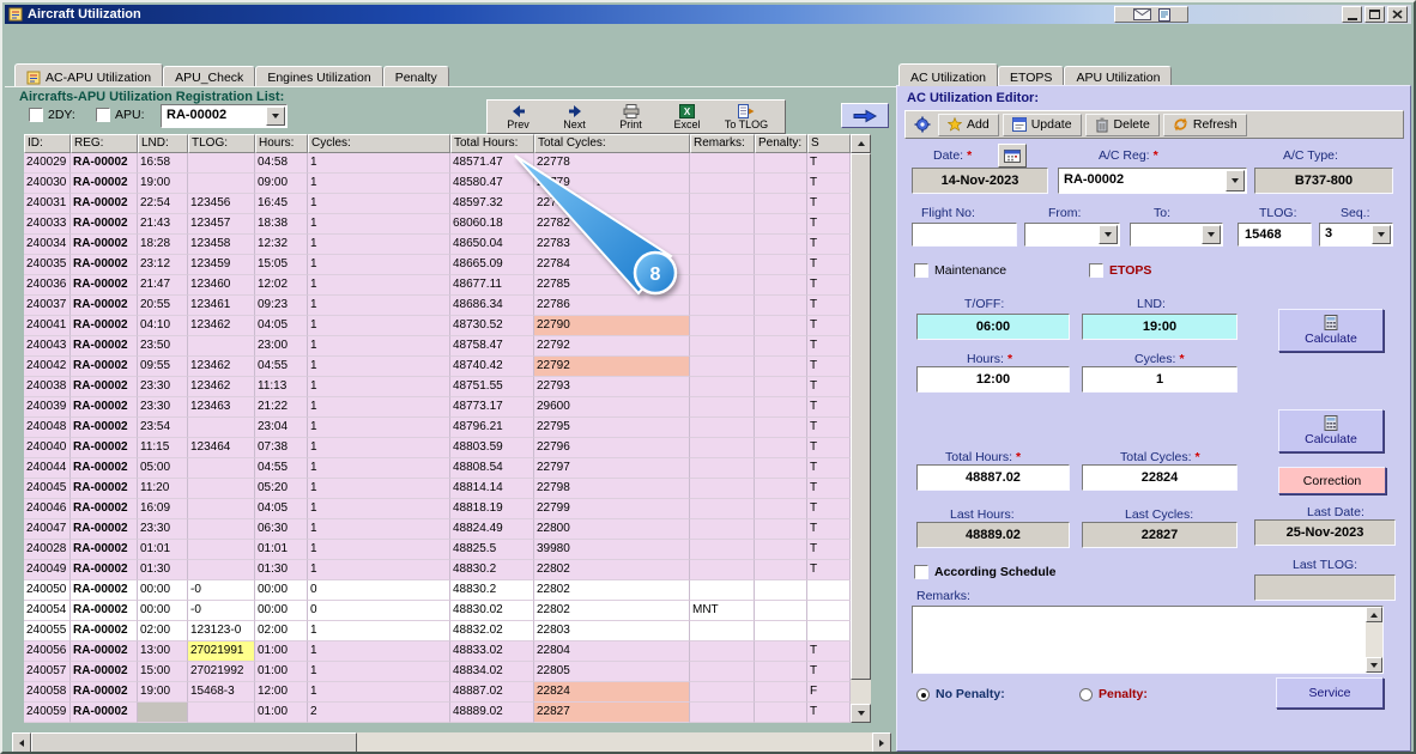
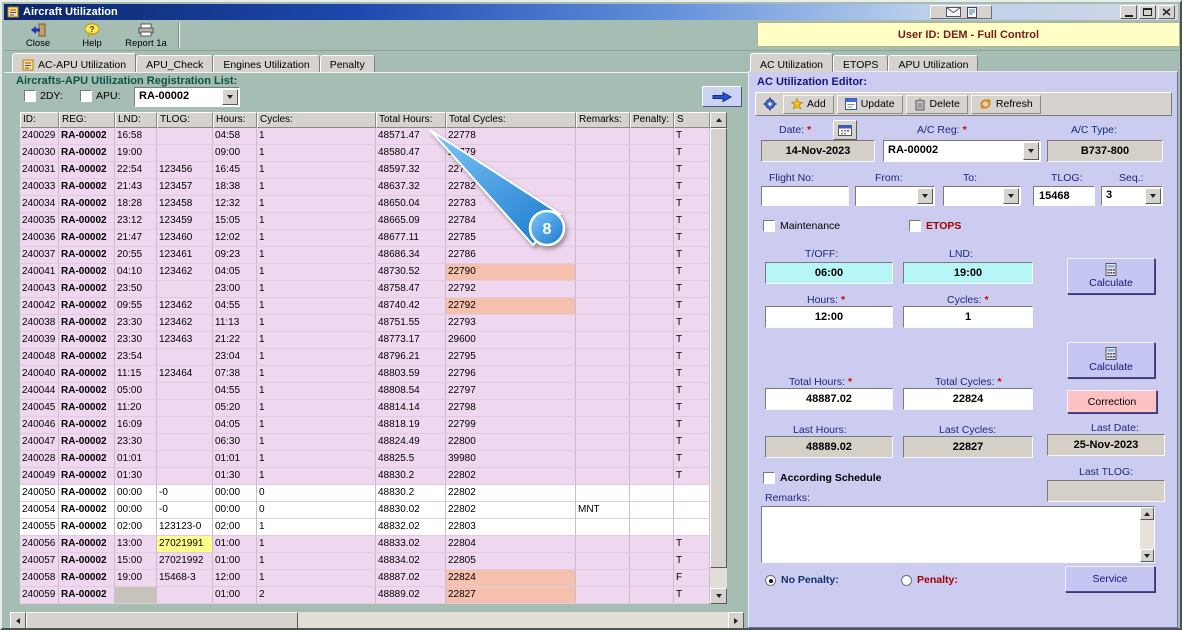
  Aircraft Utilization
+ Close
+ ?
+ Help
+ Report 1a
+ User ID: DEM - Full Control
  AC-APU Utilization
  APU_Check
  Engines Utilization
  Penalty
  AC Utilization
  ETOPS
  APU Utilization
  Aircrafts-APU Utilization Registration List:
  2DY:
  APU:
  RA-00002
- Prev
- Next
- Print
- X
- Excel
- To TLOG
  ID:
  REG:
  LND:
  TLOG:
  Hours:
  Cycles:
  Total Hours:
  Total Cycles:
  Remarks:
  Penalty:
  S
  240029
  RA-00002
  16:58
  04:58
  1
  48571.47
  22778
  T
  240030
  RA-00002
  19:00
  09:00
  1
  48580.47
  T
  240031
  RA-00002
  22:54
  123456
  16:45
  1
  48597.32
  T
  240033
  RA-00002
  21:43
  123457
  18:38
  1
- 68060.18
+ 48637.32
  22782
  T
  240034
  RA-00002
  18:28
  123458
  12:32
  1
  48650.04
  22783
  T
  240035
  RA-00002
  23:12
  123459
  15:05
  1
  48665.09
  22784
  T
  240036
  RA-00002
  21:47
  123460
  12:02
  1
  48677.11
  22785
  T
  240037
  RA-00002
  20:55
  123461
  09:23
  1
  48686.34
  22786
  T
  240041
  RA-00002
  04:10
  123462
  04:05
  1
  48730.52
  22790
  T
  240043
  RA-00002
  23:50
  23:00
  1
  48758.47
  22792
  T
  240042
  RA-00002
  09:55
  123462
  04:55
  1
  48740.42
  22792
  T
  240038
  RA-00002
  23:30
  123462
  11:13
  1
  48751.55
  22793
  T
  240039
  RA-00002
  23:30
  123463
  21:22
  1
  48773.17
  29600
  T
  240048
  RA-00002
  23:54
  23:04
  1
  48796.21
  22795
  T
  240040
  RA-00002
  11:15
  123464
  07:38
  1
  48803.59
  22796
  T
  240044
  RA-00002
  05:00
  04:55
  1
  48808.54
  22797
  T
  240045
  RA-00002
  11:20
  05:20
  1
  48814.14
  22798
  T
  240046
  RA-00002
  16:09
  04:05
  1
  48818.19
  22799
  T
  240047
  RA-00002
  23:30
  06:30
  1
  48824.49
  22800
  T
  240028
  RA-00002
  01:01
  01:01
  1
  48825.5
  39980
  T
  240049
  RA-00002
  01:30
  01:30
  1
  48830.2
  22802
  T
  240050
  RA-00002
  00:00
  -0
  00:00
  0
  48830.2
  22802
  240054
  RA-00002
  00:00
  -0
  00:00
  0
  48830.02
  22802
  MNT
  240055
  RA-00002
  02:00
  123123-0
  02:00
  1
  48832.02
  22803
  240056
  RA-00002
  13:00
  27021991
  01:00
  1
  48833.02
  22804
  T
  240057
  RA-00002
  15:00
  27021992
  01:00
  1
  48834.02
  22805
  T
  240058
  RA-00002
  19:00
  15468-3
  12:00
  1
  48887.02
  22824
  F
  240059
  RA-00002
  01:00
  2
  48889.02
  22827
  T
  AC Utilization Editor:
  Add
  Update
  Delete
  Refresh
  Date: *
  A/C Reg: *
  A/C Type:
  14-Nov-2023
  RA-00002
  B737-800
  Flight No:
  From:
  To:
  TLOG:
  Seq.:
  15468
  3
  Maintenance
  ETOPS
  T/OFF:
  LND:
  06:00
  19:00
  Calculate
  Hours: *
  Cycles: *
  12:00
  1
  Calculate
  Total Hours: *
  Total Cycles: *
  48887.02
  22824
  Correction
  Last Hours:
  Last Cycles:
  Last Date:
  48889.02
  22827
  25-Nov-2023
  According Schedule
  Last TLOG:
  Remarks:
  No Penalty:
  Penalty:
  Service
  8
